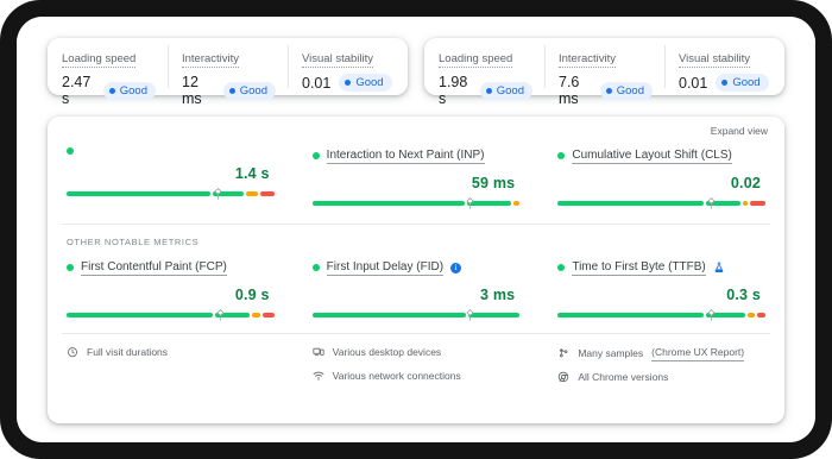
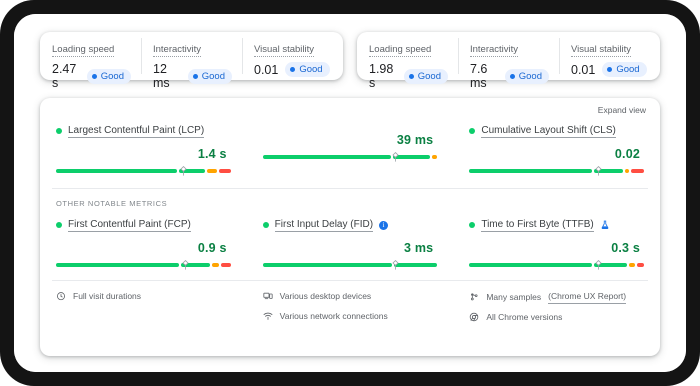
  Loading speed
  2.47 s
  Good
  Interactivity
  12 ms
  Good
  Visual stability
  0.01
  Good
  Loading speed
  1.98 s
  Good
  Interactivity
  7.6 ms
  Good
  Visual stability
  0.01
  Good
  Expand view
+ Largest Contentful Paint (LCP)
  1.4 s
- Interaction to Next Paint (INP)
- 59 ms
+ 39 ms
  Cumulative Layout Shift (CLS)
  0.02
  OTHER NOTABLE METRICS
  First Contentful Paint (FCP)
  0.9 s
  First Input Delay (FID)
  i
  3 ms
  Time to First Byte (TTFB)
  0.3 s
  Full visit durations
  Various desktop devices
  Various network connections
  Many samples
  (Chrome UX Report)
  All Chrome versions
